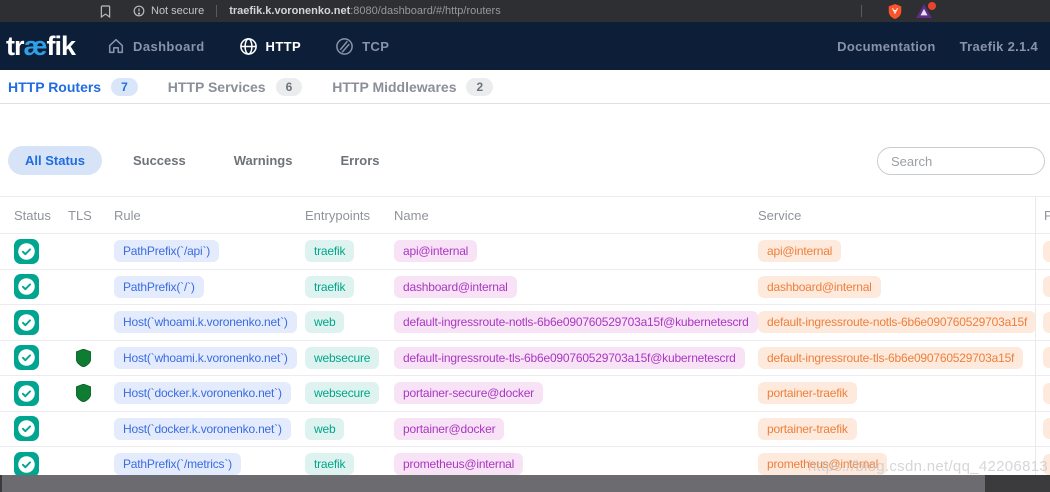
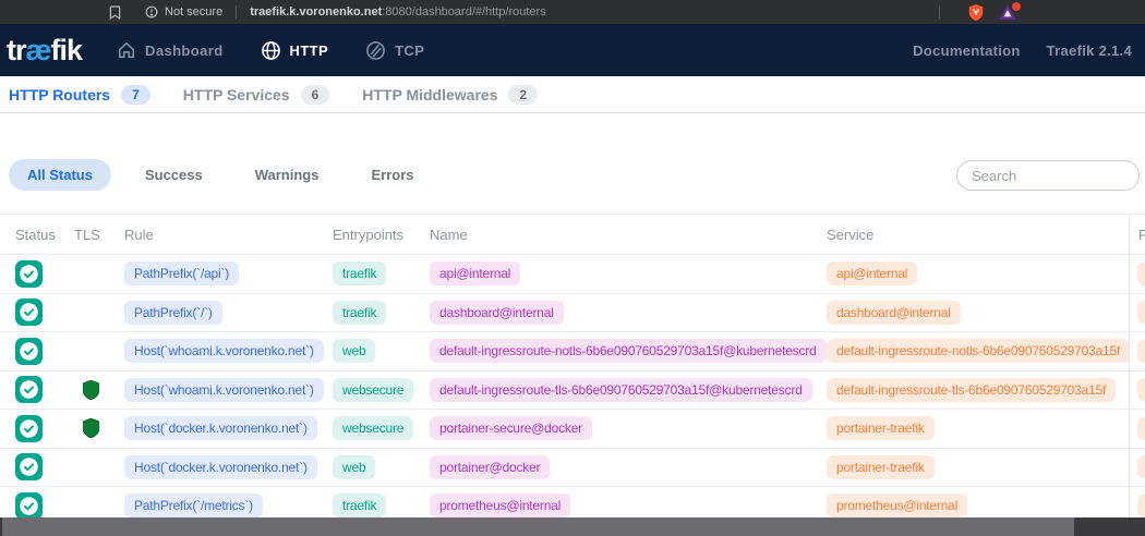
  Not secure
  traefik.k.voronenko.net
  :8080/dashboard/#/http/routers
  træfik
  Dashboard
  HTTP
  TCP
  Documentation
  Traefik 2.1.4
  HTTP Routers
  7
  HTTP Services
  6
  HTTP Middlewares
  2
  All Status
  Success
  Warnings
  Errors
  Search
  Status
  TLS
  Rule
  Entrypoints
  Name
  Service
  PathPrefix(`/api`)
  traefik
  api@internal
  api@internal
  PathPrefix(`/`)
  traefik
  dashboard@internal
  dashboard@internal
  Host(`whoami.k.voronenko.net`)
  web
  default-ingressroute-notls-6b6e090760529703a15f@kubernetescrd
  default-ingressroute-notls-6b6e090760529703a15f
  Host(`whoami.k.voronenko.net`)
  websecure
  default-ingressroute-tls-6b6e090760529703a15f@kubernetescrd
  default-ingressroute-tls-6b6e090760529703a15f
  Host(`docker.k.voronenko.net`)
  websecure
  portainer-secure@docker
  portainer-traefik
  Host(`docker.k.voronenko.net`)
  web
  portainer@docker
  portainer-traefik
  PathPrefix(`/metrics`)
  traefik
  prometheus@internal
  prometheus@internal
- https://blog.csdn.net/qq_42206813
